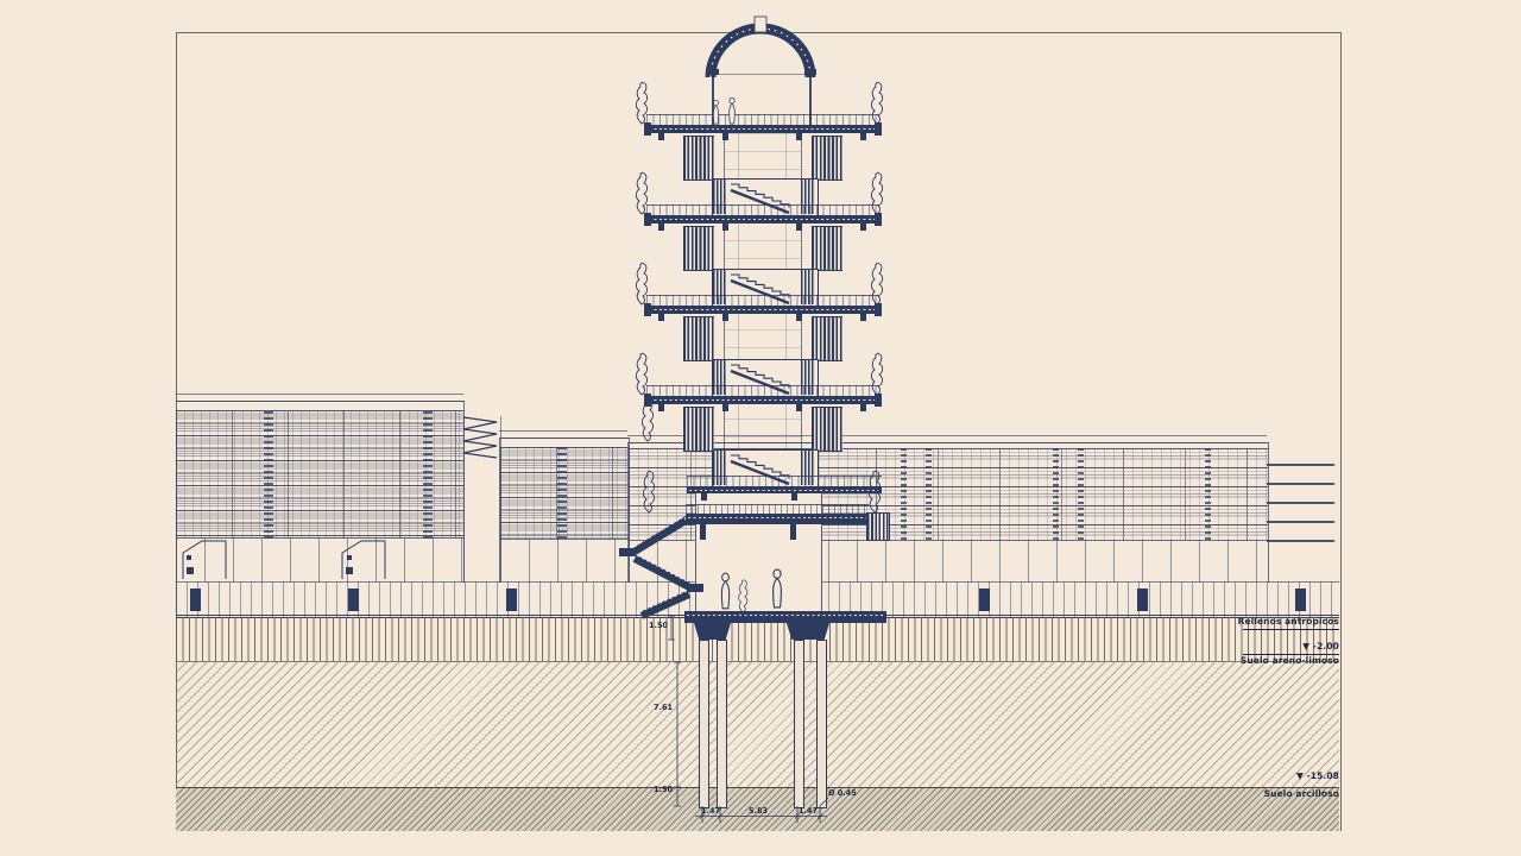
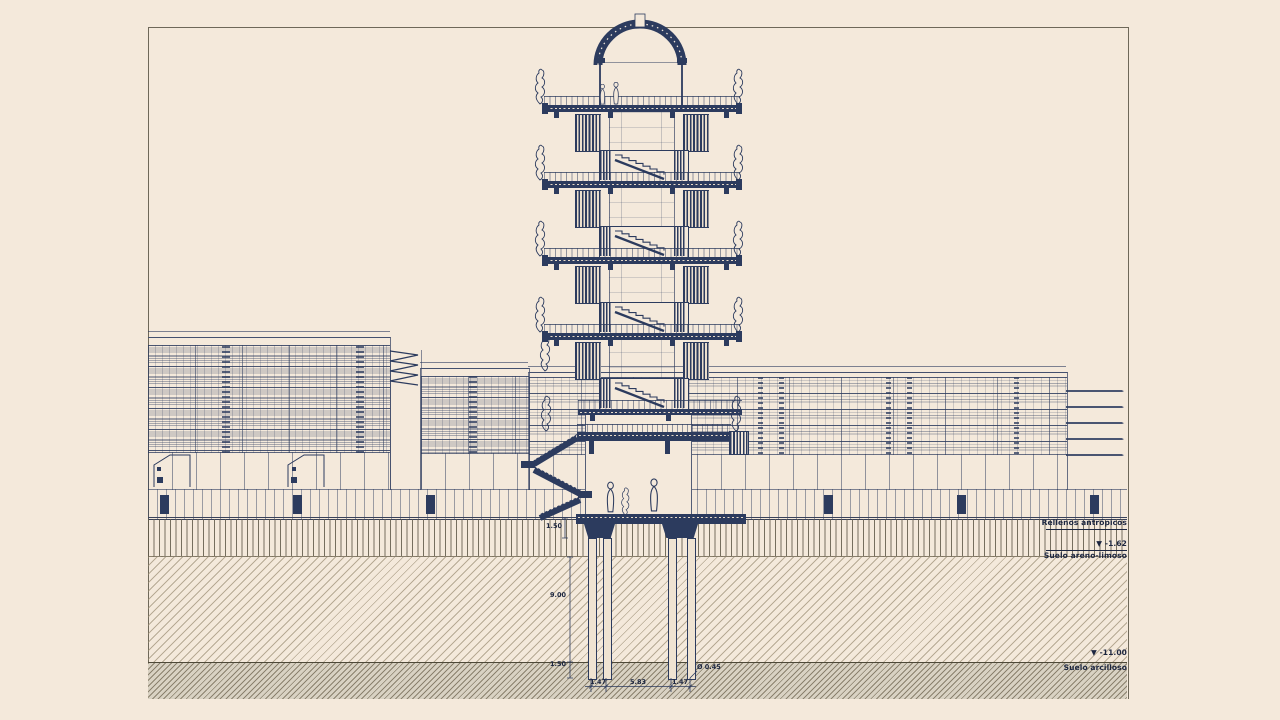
  Rellenos antrópicos
- ▼ -2.00
+ ▼ -1.62
  Suelo areno-limoso
- ▼ -15.08
+ ▼ -11.00
  Suelo arcilloso
  1.50
- 7.61
+ 9.00
  1.50
  1.47
  5.83
  1.47
  Ø 0.45
